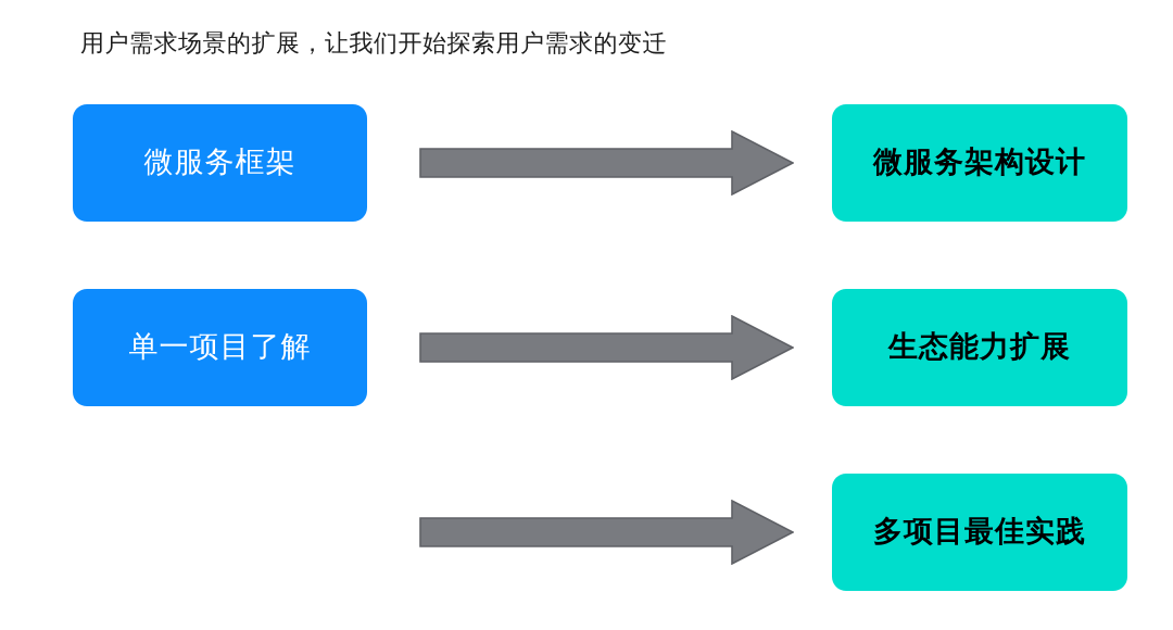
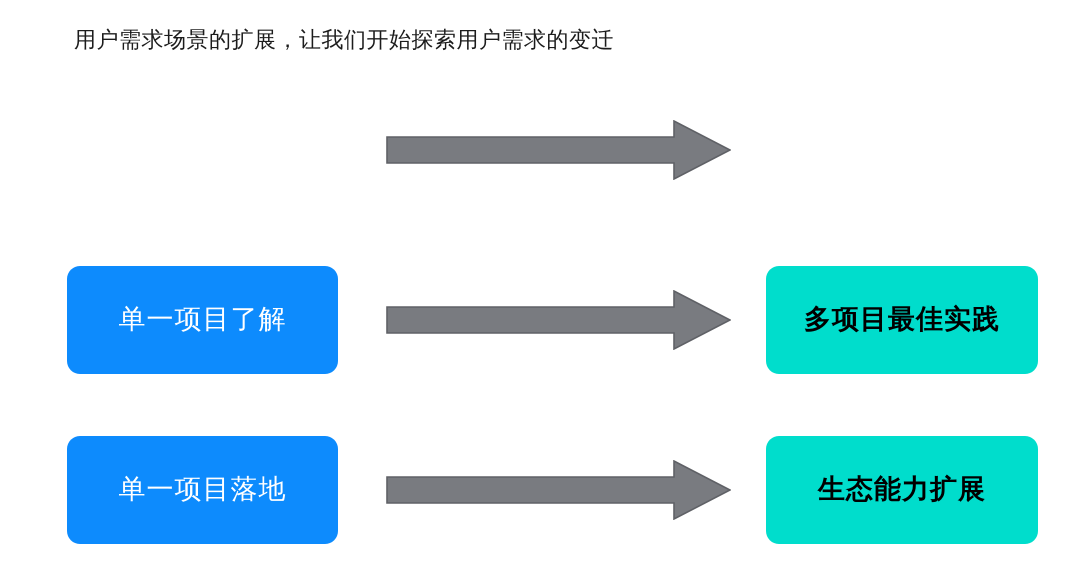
  用户需求场景的扩展，让我们开始探索用户需求的变迁
- 微服务框架
- 微服务架构设计
  单一项目了解
- 生态能力扩展
+ 多项目最佳实践
+ 单一项目落地
- 多项目最佳实践
+ 生态能力扩展
